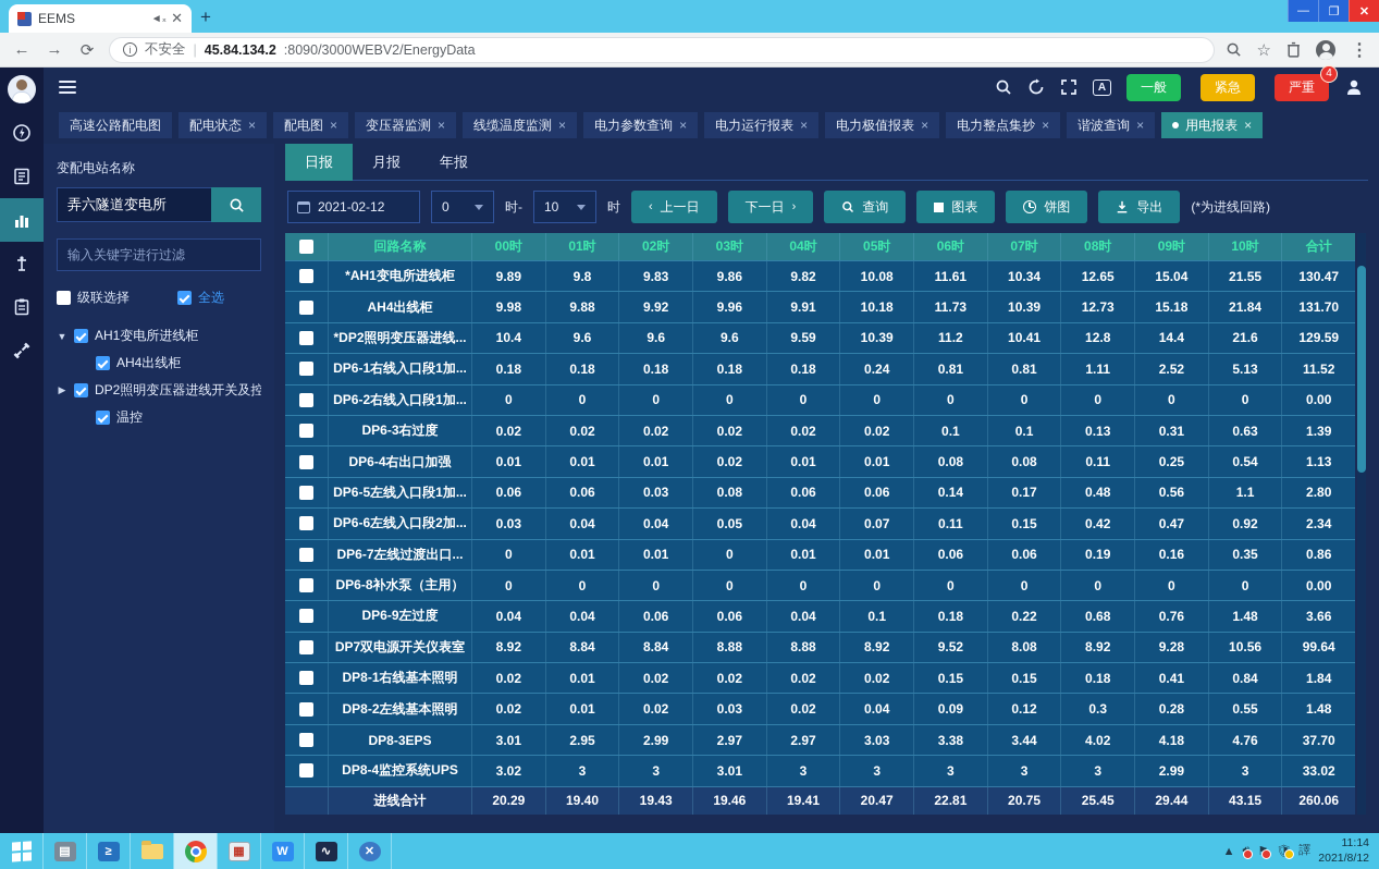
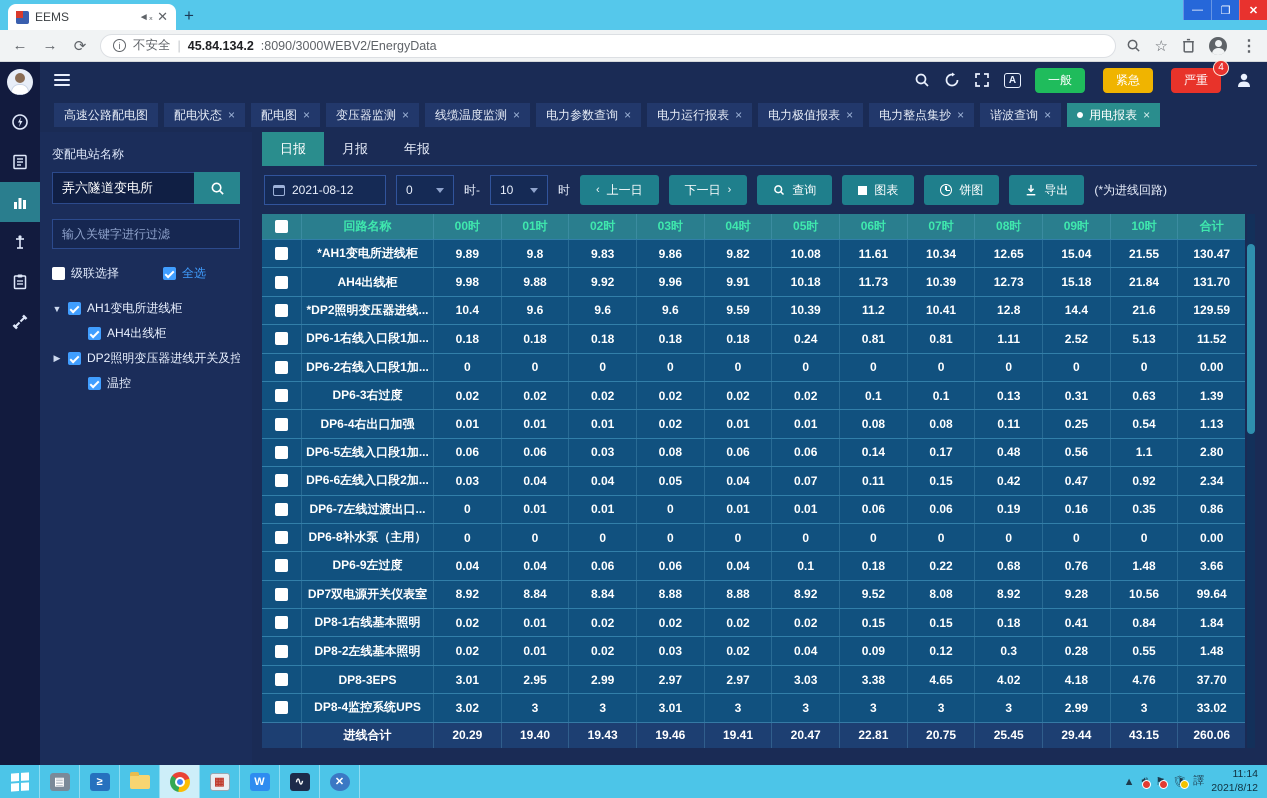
  EEMS
  ◄᙮
  ✕
  +
  —
  ❐
  ✕
  ←
  →
  ⟳
  i
  不安全
  |
  45.84.134.2
  :8090/3000WEBV2/EnergyData
  ☆
  ⋮
  A
  一般
  紧急
  严重
  4
  高速公路配电图
  配电状态
  ×
  配电图
  ×
  变压器监测
  ×
  线缆温度监测
  ×
  电力参数查询
  ×
  电力运行报表
  ×
  电力极值报表
  ×
  电力整点集抄
  ×
  谐波查询
  ×
  用电报表
  ×
  变配电站名称
  弄六隧道变电所
  输入关键字进行过滤
  级联选择
  全选
  ▼
  AH1变电所进线柜
  AH4出线柜
  ▶
  DP2照明变压器进线开关及控
  温控
  日报
  月报
  年报
- 2021-02-12
+ 2021-08-12
  0
  时-
  10
  时
  ‹
  上一日
  下一日
  ›
  查询
  图表
  饼图
  导出
  (*为进线回路)
  回路名称
  00时
  01时
  02时
  03时
  04时
  05时
  06时
  07时
  08时
  09时
  10时
  合计
  *AH1变电所进线柜
  9.89
  9.8
  9.83
  9.86
  9.82
  10.08
  11.61
  10.34
  12.65
  15.04
  21.55
  130.47
  AH4出线柜
  9.98
  9.88
  9.92
  9.96
  9.91
  10.18
  11.73
  10.39
  12.73
  15.18
  21.84
  131.70
  *DP2照明变压器进线...
  10.4
  9.6
  9.6
  9.6
  9.59
  10.39
  11.2
  10.41
  12.8
  14.4
  21.6
  129.59
  DP6-1右线入口段1加...
  0.18
  0.18
  0.18
  0.18
  0.18
  0.24
  0.81
  0.81
  1.11
  2.52
  5.13
  11.52
  DP6-2右线入口段1加...
  0
  0
  0
  0
  0
  0
  0
  0
  0
  0
  0
  0.00
  DP6-3右过度
  0.02
  0.02
  0.02
  0.02
  0.02
  0.02
  0.1
  0.1
  0.13
  0.31
  0.63
  1.39
  DP6-4右出口加强
  0.01
  0.01
  0.01
  0.02
  0.01
  0.01
  0.08
  0.08
  0.11
  0.25
  0.54
  1.13
  DP6-5左线入口段1加...
  0.06
  0.06
  0.03
  0.08
  0.06
  0.06
  0.14
  0.17
  0.48
  0.56
  1.1
  2.80
  DP6-6左线入口段2加...
  0.03
  0.04
  0.04
  0.05
  0.04
  0.07
  0.11
  0.15
  0.42
  0.47
  0.92
  2.34
  DP6-7左线过渡出口...
  0
  0.01
  0.01
  0
  0.01
  0.01
  0.06
  0.06
  0.19
  0.16
  0.35
  0.86
  DP6-8补水泵（主用）
  0
  0
  0
  0
  0
  0
  0
  0
  0
  0
  0
  0.00
  DP6-9左过度
  0.04
  0.04
  0.06
  0.06
  0.04
  0.1
  0.18
  0.22
  0.68
  0.76
  1.48
  3.66
  DP7双电源开关仪表室
  8.92
  8.84
  8.84
  8.88
  8.88
  8.92
  9.52
  8.08
  8.92
  9.28
  10.56
  99.64
  DP8-1右线基本照明
  0.02
  0.01
  0.02
  0.02
  0.02
  0.02
  0.15
  0.15
  0.18
  0.41
  0.84
  1.84
  DP8-2左线基本照明
  0.02
  0.01
  0.02
  0.03
  0.02
  0.04
  0.09
  0.12
  0.3
  0.28
  0.55
  1.48
  DP8-3EPS
  3.01
  2.95
  2.99
  2.97
  2.97
  3.03
  3.38
- 3.44
+ 4.65
  4.02
  4.18
  4.76
  37.70
  DP8-4监控系统UPS
  3.02
  3
  3
  3.01
  3
  3
  3
  3
  3
  2.99
  3
  33.02
  进线合计
  20.29
  19.40
  19.43
  19.46
  19.41
  20.47
  22.81
  20.75
  25.45
  29.44
  43.15
  260.06
  ▤
  ≥
  ▦
  W
  ∿
  ✕
  ▲
  🔊︎
  ⚑
  🛡︎
  譯
  11:14
  2021/8/12
